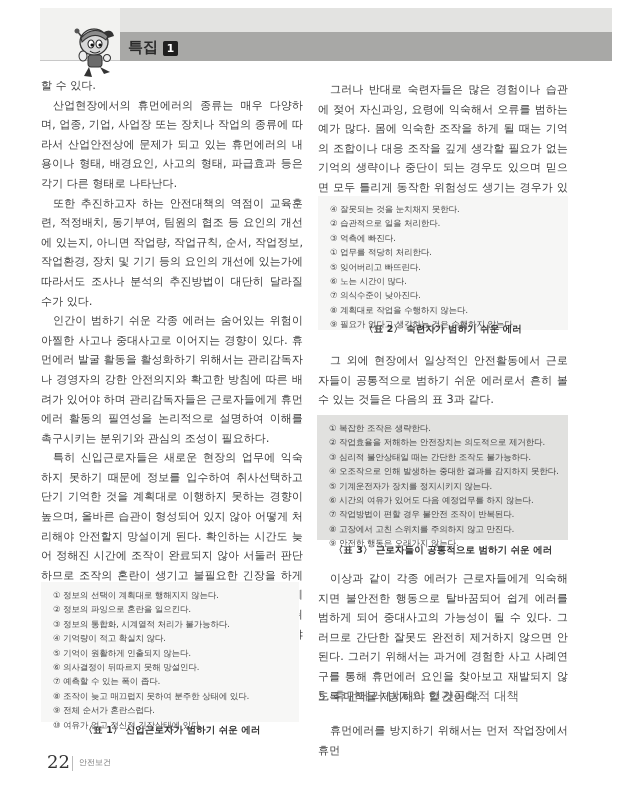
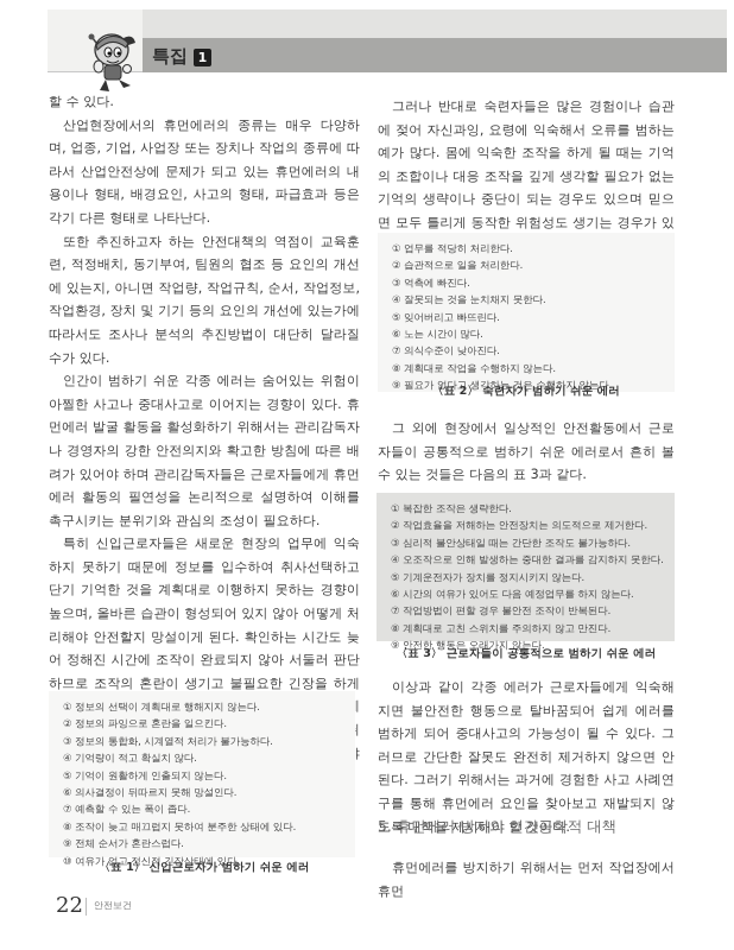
  특집
  1
  할 수 있다.
  산업현장에서의 휴먼에러의 종류는 매우 다양하며, 업종, 기업, 사업장 또는 장치나 작업의 종류에 따라서 산업안전상에 문제가 되고 있는 휴먼에러의 내용이나 형태, 배경요인, 사고의 형태, 파급효과 등은 각기 다른 형태로 나타난다.
  또한 추진하고자 하는 안전대책의 역점이 교육훈련, 적정배치, 동기부여, 팀원의 협조 등 요인의 개선에 있는지, 아니면 작업량, 작업규칙, 순서, 작업정보, 작업환경, 장치 및 기기 등의 요인의 개선에 있는가에 따라서도 조사나 분석의 추진방법이 대단히 달라질 수가 있다.
  인간이 범하기 쉬운 각종 에러는 숨어있는 위험이 아찔한 사고나 중대사고로 이어지는 경향이 있다. 휴먼에러 발굴 활동을 활성화하기 위해서는 관리감독자나 경영자의 강한 안전의지와 확고한 방침에 따른 배려가 있어야 하며 관리감독자들은 근로자들에게 휴먼에러 활동의 필연성을 논리적으로 설명하여 이해를 촉구시키는 분위기와 관심의 조성이 필요하다.
  ① 정보의 선택이 계획대로 행해지지 않는다.
  ② 정보의 파잉으로 혼란을 일으킨다.
  ③ 정보의 통합화, 시계열적 처리가 불가능하다.
  ④ 기억량이 적고 확실치 않다.
  ⑤ 기억이 원활하게 인출되지 않는다.
  ⑥ 의사결정이 뒤따르지 못해 망설인다.
  ⑦ 예측할 수 있는 폭이 좁다.
  ⑧ 조작이 늦고 매끄럽지 못하여 분주한 상태에 있다.
  ⑨ 전체 순서가 혼란스럽다.
  ⑩ 여유가 없고 정신적 긴장상태에 있다.
  〈표 1〉 신입근로자가 범하기 쉬운 에러
  그러나 반대로 숙련자들은 많은 경험이나 습관에 젖어 자신과잉, 요령에 익숙해서 오류를 범하는 예가 많다. 몸에 익숙한 조작을 하게 될 때는 기억의 조합이나 대응 조작을 깊게 생각할 필요가 없는 기억의 생략이나 중단이 되는 경우도 있으며 믿으면 모두 틀리게 동작한 위험성도 생기는 경우가 있
- ④ 잘못되는 것을 눈치채지 못한다.
+ ① 업무를 적당히 처리한다.
  ② 습관적으로 일을 처리한다.
  ③ 억측에 빠진다.
- ① 업무를 적당히 처리한다.
+ ④ 잘못되는 것을 눈치채지 못한다.
  ⑤ 잊어버리고 빠뜨린다.
  ⑥ 노는 시간이 많다.
  ⑦ 의식수준이 낮아진다.
  ⑧ 계획대로 작업을 수행하지 않는다.
  ⑨ 필요가 없다고 생각하는 것은 수행하지 않는다.
  〈표 2〉 숙련자가 범하기 쉬운 에러
  그 외에 현장에서 일상적인 안전활동에서 근로자들이 공통적으로 범하기 쉬운 에러로서 흔히 볼 수 있는 것들은 다음의 표 3과 같다.
  ① 복잡한 조작은 생략한다.
  ② 작업효율을 저해하는 안전장치는 의도적으로 제거한다.
  ③ 심리적 불안상태일 때는 간단한 조작도 불가능하다.
  ④ 오조작으로 인해 발생하는 중대한 결과를 감지하지 못한다.
  ⑤ 기계운전자가 장치를 정지시키지 않는다.
  ⑥ 시간의 여유가 있어도 다음 예정업무를 하지 않는다.
  ⑦ 작업방법이 편할 경우 불안전 조작이 반복된다.
- ⑧ 고장에서 고친 스위치를 주의하지 않고 만진다.
+ ⑧ 계획대로 고친 스위치를 주의하지 않고 만진다.
  ⑨ 안전한 행동은 오래가지 않는다.
  〈표 3〉 근로자들이 공통적으로 범하기 쉬운 에러
  이상과 같이 각종 에러가 근로자들에게 익숙해지면 불안전한 행동으로 탈바꿈되어 쉽게 에러를 범하게 되어 중대사고의 가능성이 될 수 있다. 그러므로 간단한 잘못도 완전히 제거하지 않으면 안된다. 그러기 위해서는 과거에 경험한 사고 사례연구를 통해 휴먼에러 요인을 찾아보고 재발되지 않도록 대책을 제시해야 할 것이다.
  5. 휴먼에러 방지의 인간공학적 대책
  휴먼에러를 방지하기 위해서는 먼저 작업장에서 휴먼
  22
  안전보건
